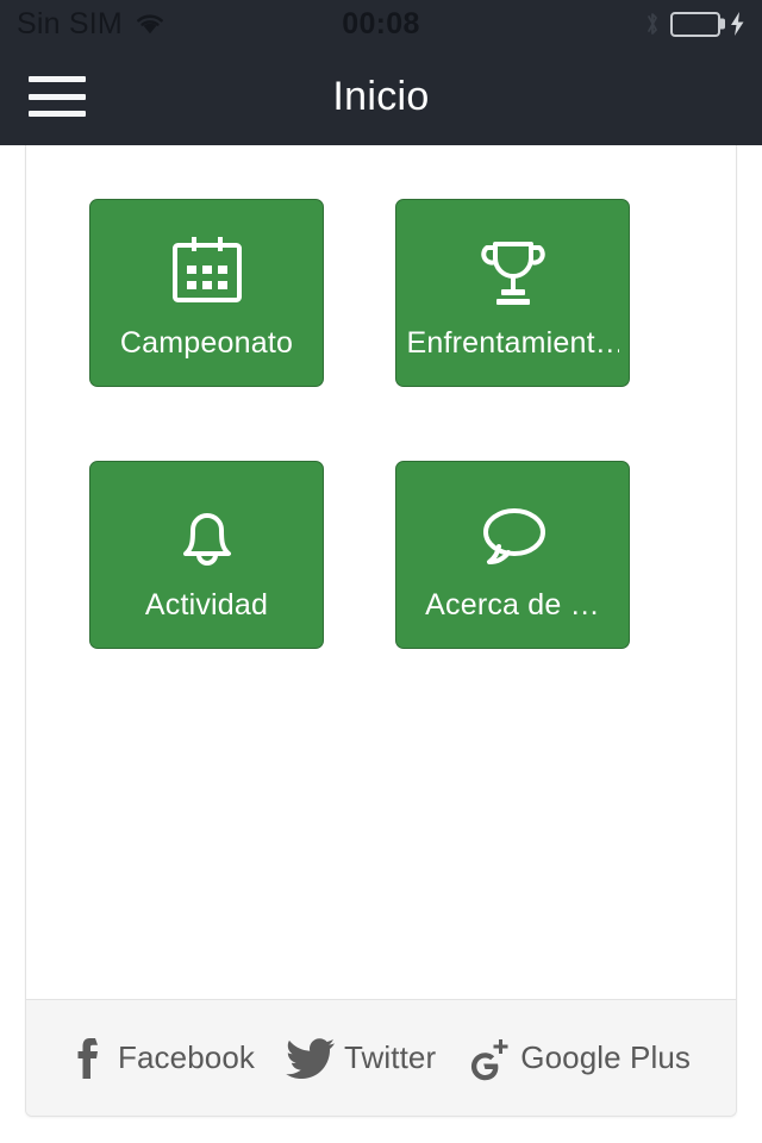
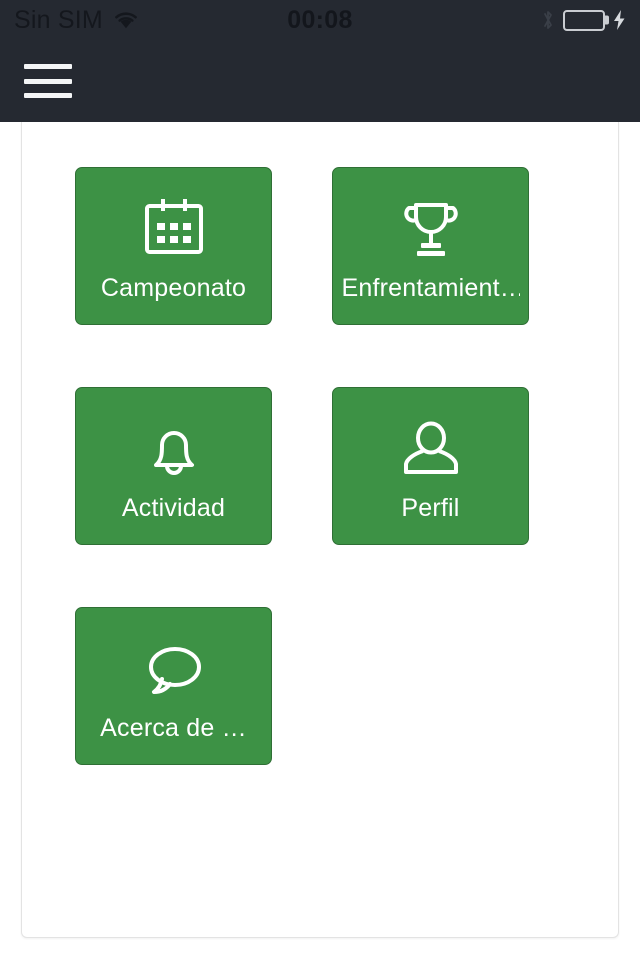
- Inicio
  Campeonato
  Enfrentamient…
  Actividad
+ Perfil
  Acerca de …
- Facebook
- Twitter
- Google Plus
